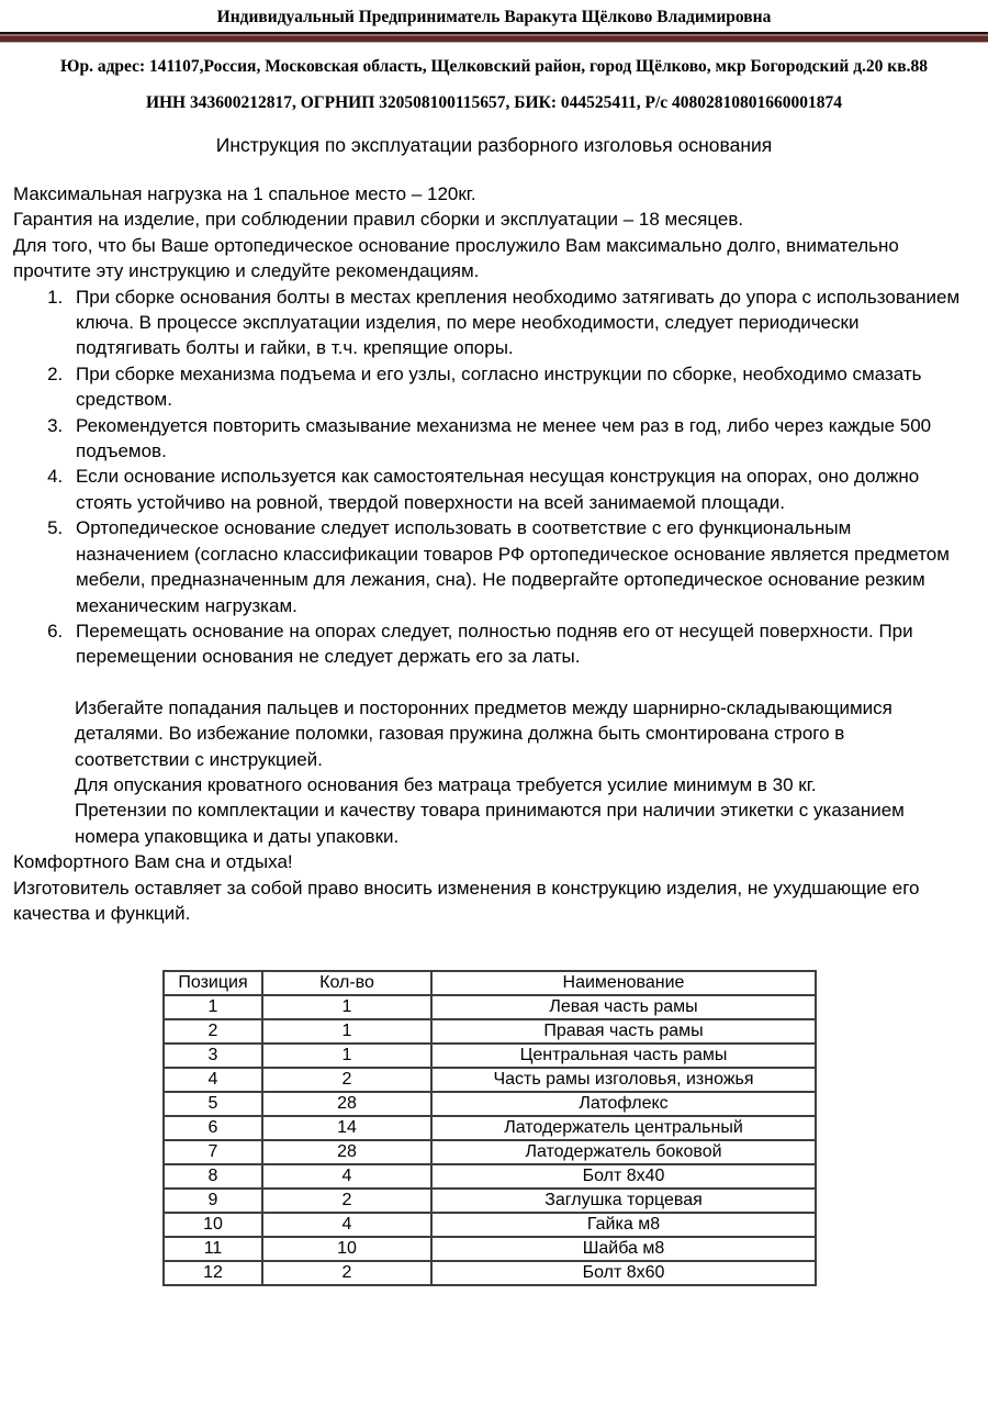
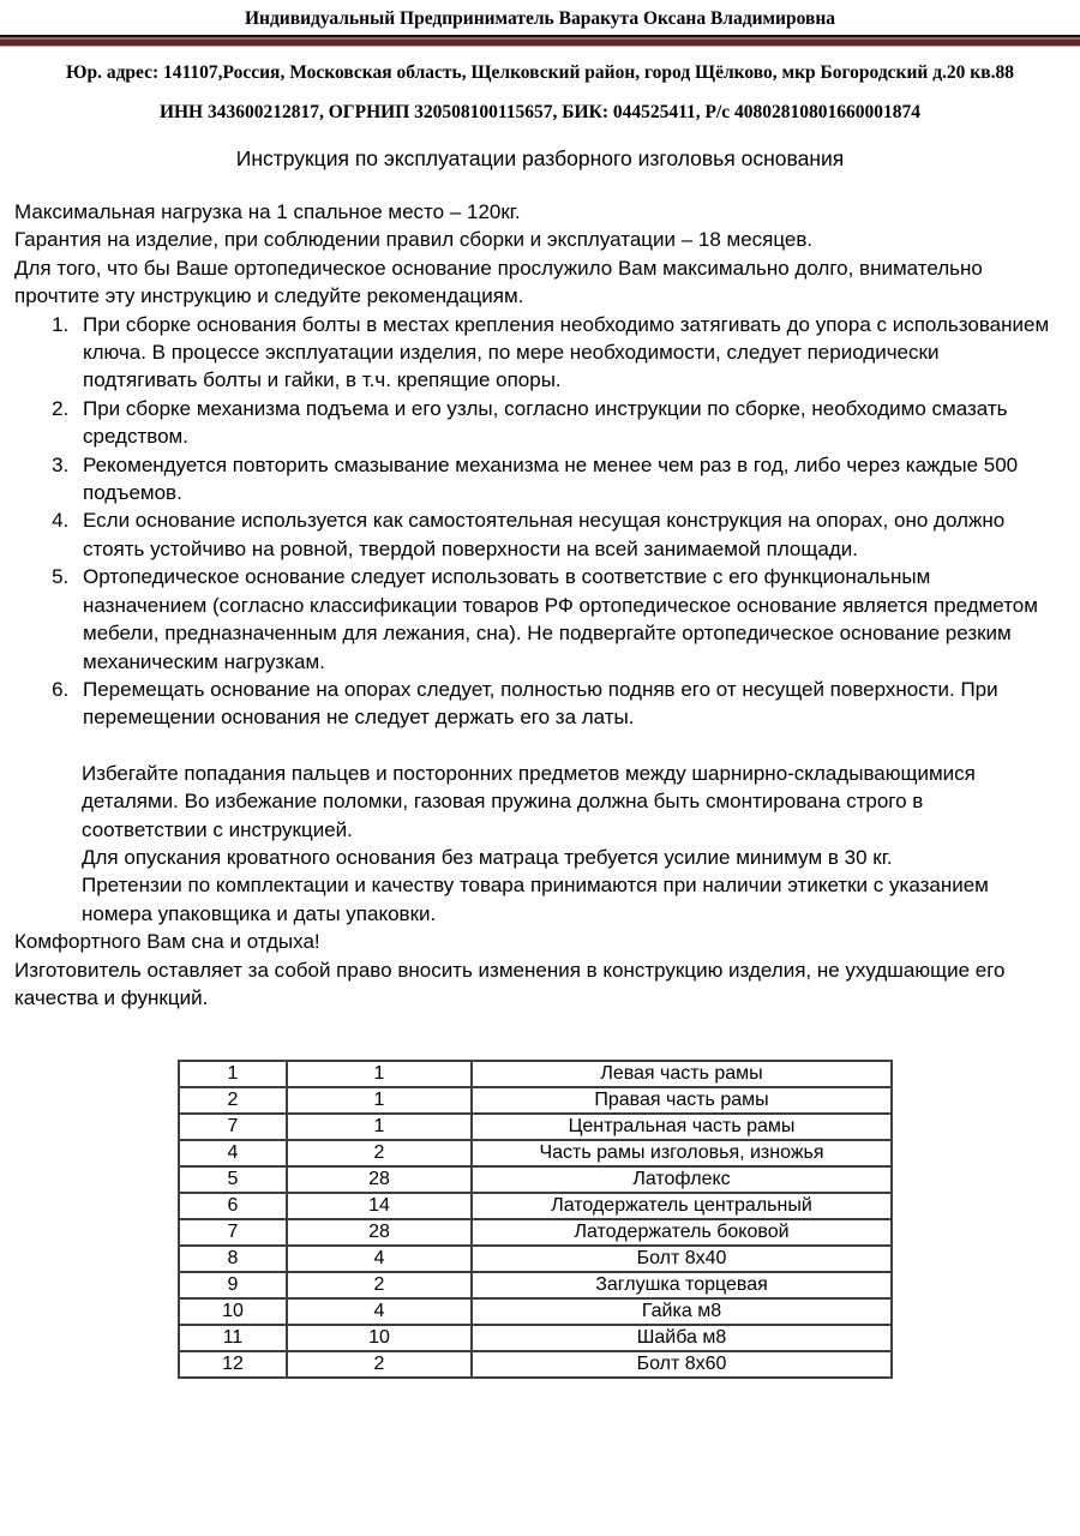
- Индивидуальный Предприниматель Варакута Щёлково Владимировна
+ Индивидуальный Предприниматель Варакута Оксана Владимировна
  Юр. адрес: 141107,Россия, Московская область, Щелковский район, город Щёлково, мкр Богородский д.20 кв.88
  ИНН 343600212817, ОГРНИП 320508100115657, БИК: 044525411, Р/с 40802810801660001874
  Инструкция по эксплуатации разборного изголовья основания
  Максимальная нагрузка на 1 спальное место – 120кг.
  Гарантия на изделие, при соблюдении правил сборки и эксплуатации – 18 месяцев.
  Для того, что бы Ваше ортопедическое основание прослужило Вам максимально долго, внимательно прочтите эту инструкцию и следуйте рекомендациям.
  При сборке основания болты в местах крепления необходимо затягивать до упора с использованием ключа. В процессе эксплуатации изделия, по мере необходимости, следует периодически подтягивать болты и гайки, в т.ч. крепящие опоры.
  При сборке механизма подъема и его узлы, согласно инструкции по сборке, необходимо смазать средством.
  Рекомендуется повторить смазывание механизма не менее чем раз в год, либо через каждые 500 подъемов.
  Если основание используется как самостоятельная несущая конструкция на опорах, оно должно стоять устойчиво на ровной, твердой поверхности на всей занимаемой площади.
  Ортопедическое основание следует использовать в соответствие с его функциональным назначением (согласно классификации товаров РФ ортопедическое основание является предметом мебели, предназначенным для лежания, сна). Не подвергайте ортопедическое основание резким механическим нагрузкам.
  Перемещать основание на опорах следует, полностью подняв его от несущей поверхности. При перемещении основания не следует держать его за латы.
  Избегайте попадания пальцев и посторонних предметов между шарнирно-складывающимися деталями. Во избежание поломки, газовая пружина должна быть смонтирована строго в соответствии с инструкцией.
  Для опускания кроватного основания без матраца требуется усилие минимум в 30 кг.
  Претензии по комплектации и качеству товара принимаются при наличии этикетки с указанием номера упаковщика и даты упаковки.
  Комфортного Вам сна и отдыха!
  Изготовитель оставляет за собой право вносить изменения в конструкцию изделия, не ухудшающие его качества и функций.
- Позиция	Кол-во	Наименование
  1	1	Левая часть рамы
  2	1	Правая часть рамы
- 3	1	Центральная часть рамы
+ 7	1	Центральная часть рамы
  4	2	Часть рамы изголовья, изножья
  5	28	Латофлекс
  6	14	Латодержатель центральный
  7	28	Латодержатель боковой
  8	4	Болт 8х40
  9	2	Заглушка торцевая
  10	4	Гайка м8
  11	10	Шайба м8
  12	2	Болт 8х60
